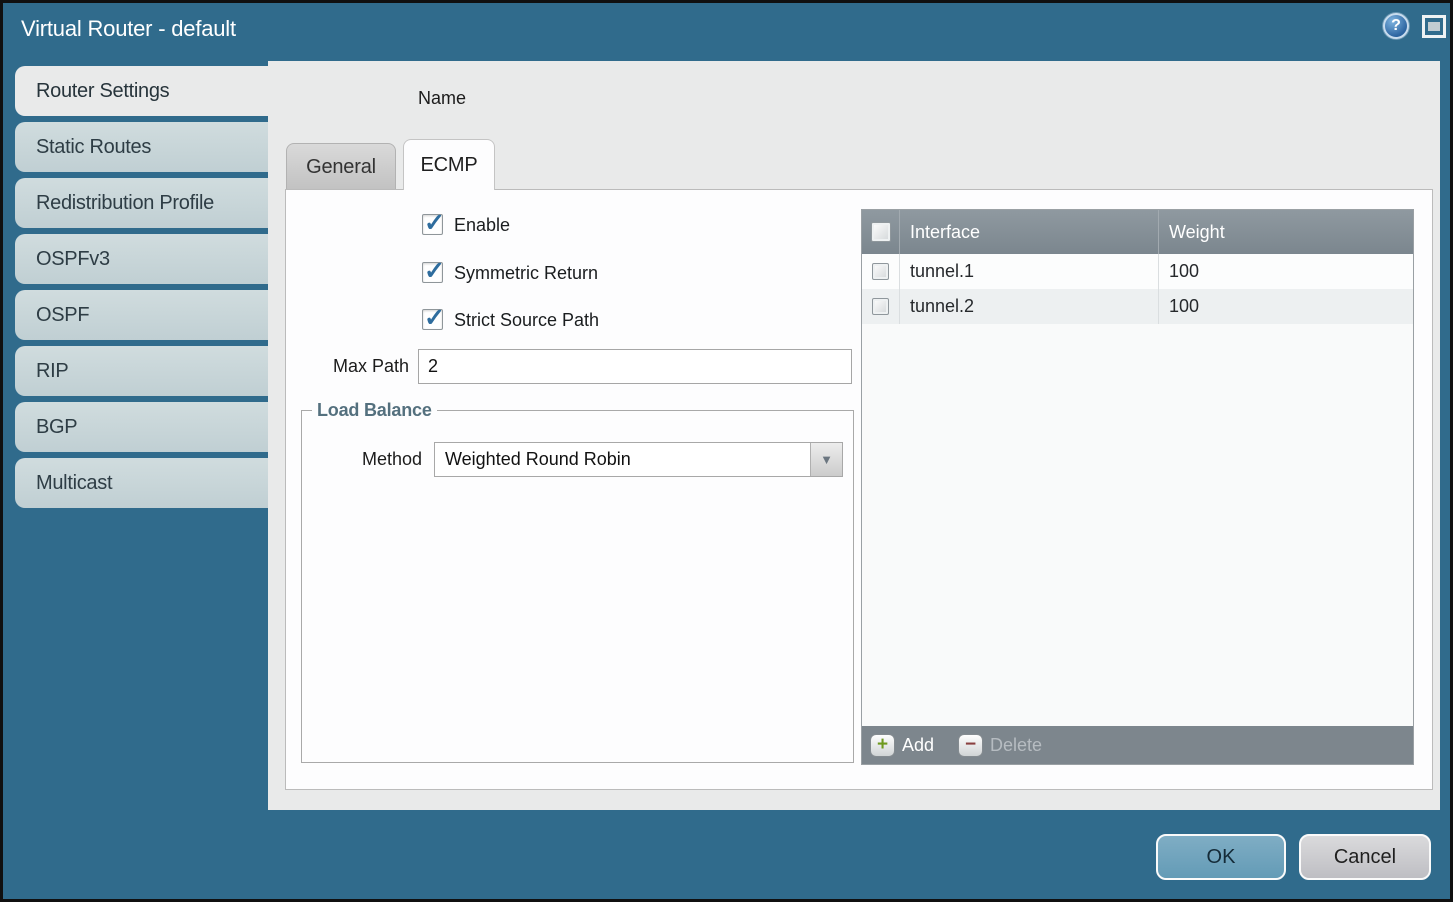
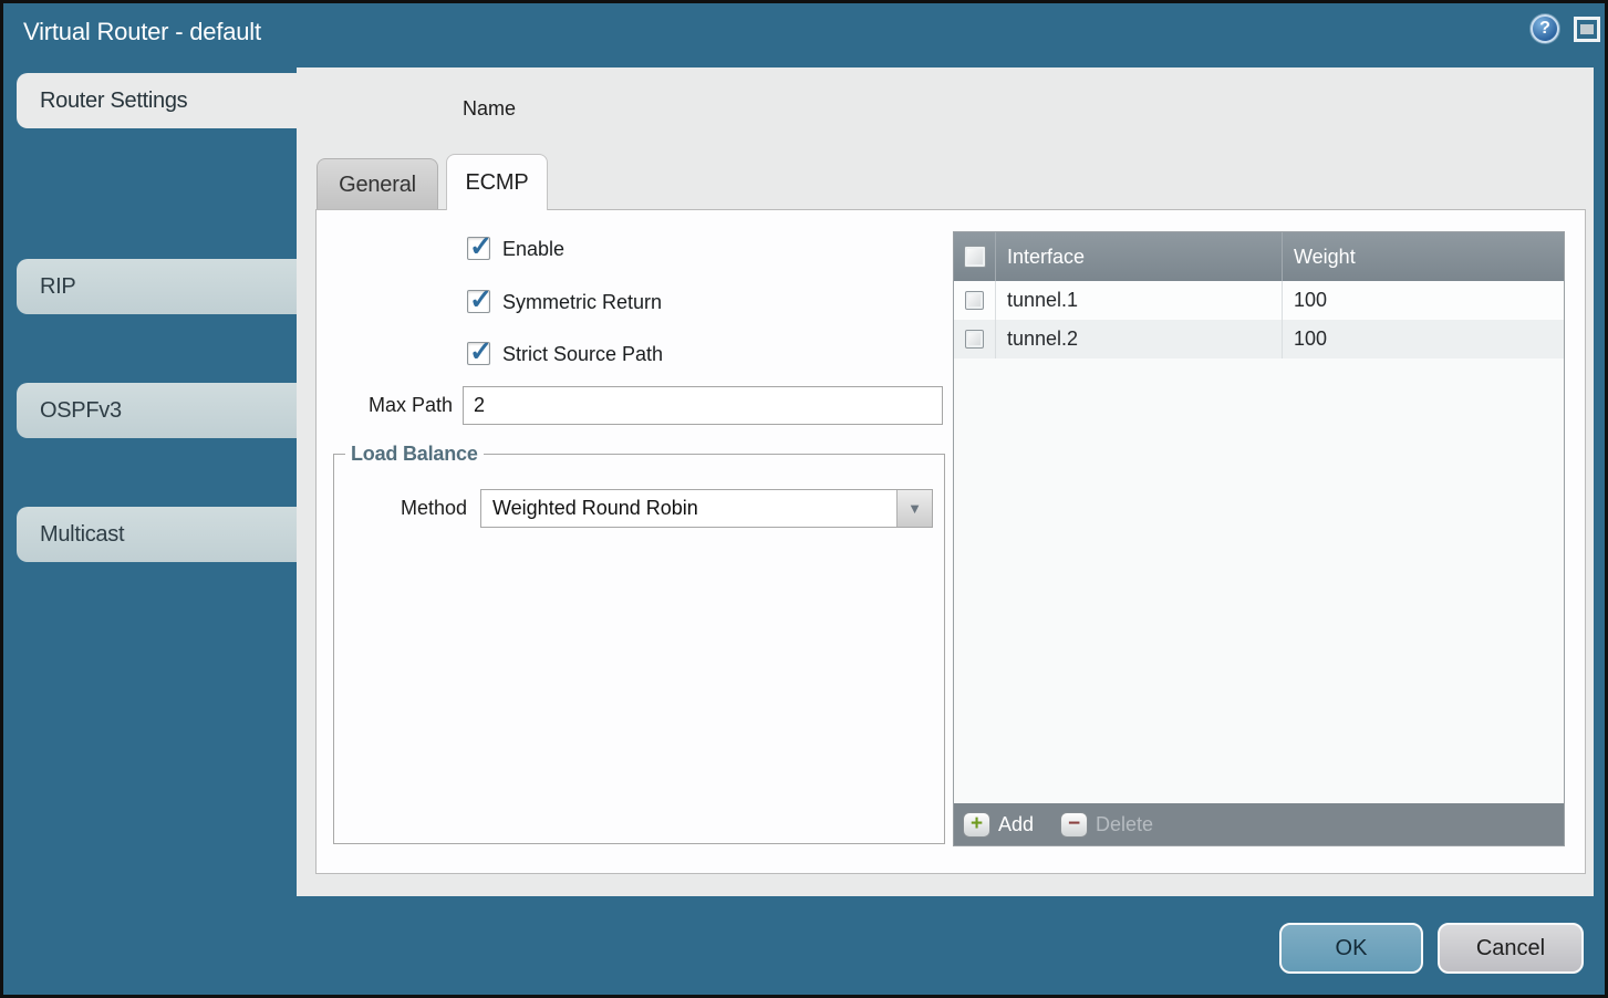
  Virtual Router - default
  ?
  Router Settings
- Static Routes
- Redistribution Profile
- OSPFv3
+ RIP
- OSPF
- RIP
+ OSPFv3
- BGP
  Multicast
  Name
  General
  ECMP
  ✓
  Enable
  ✓
  Symmetric Return
  ✓
  Strict Source Path
  Max Path
  2
  Load Balance
  Method
  Weighted Round Robin
  ▼
  Interface
  Weight
  tunnel.1
  100
  tunnel.2
  100
  +
  Add
  −
  Delete
  OK
  Cancel
